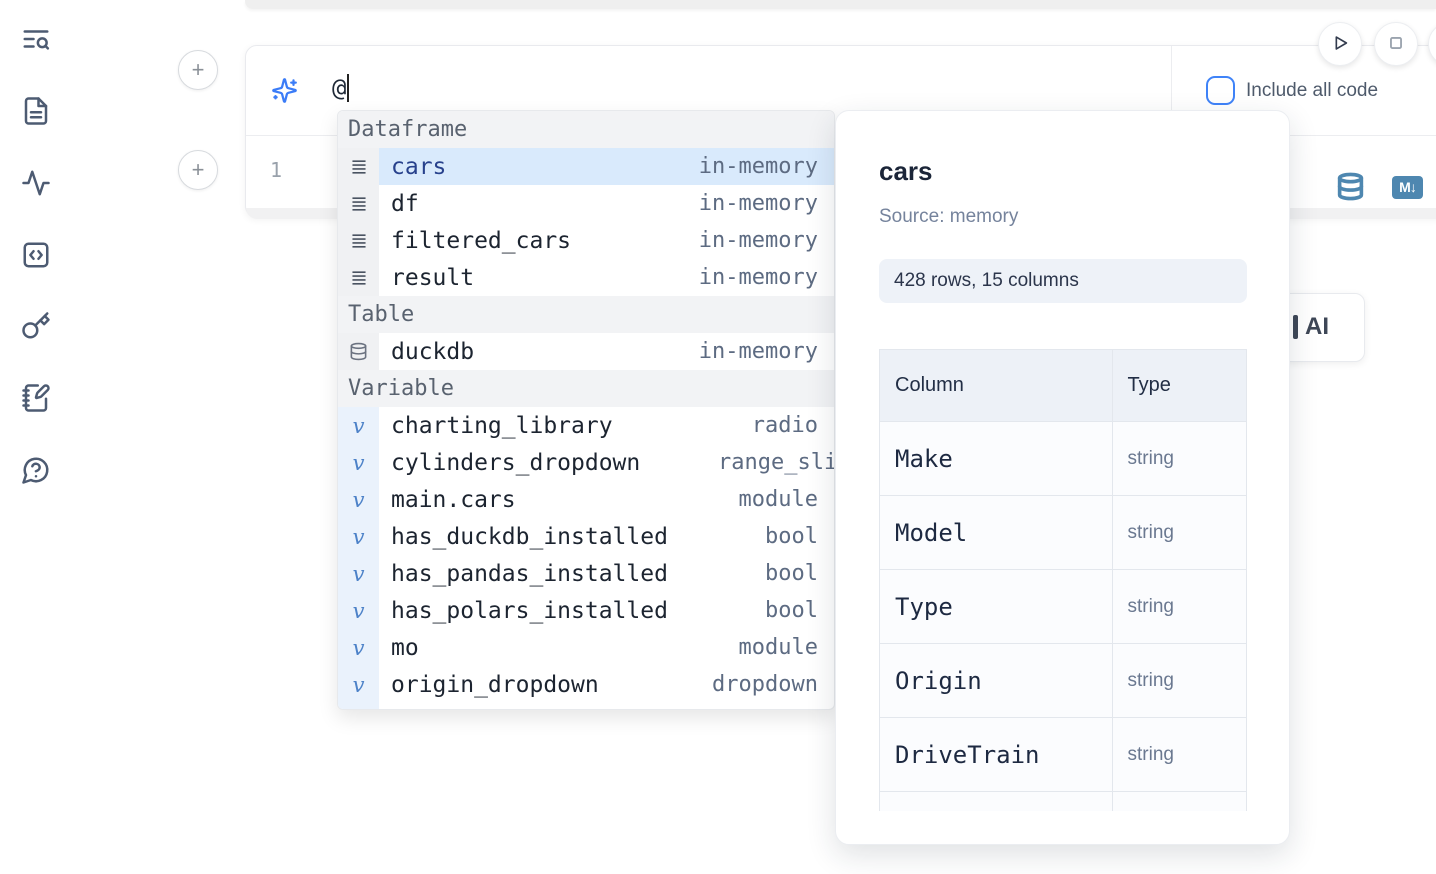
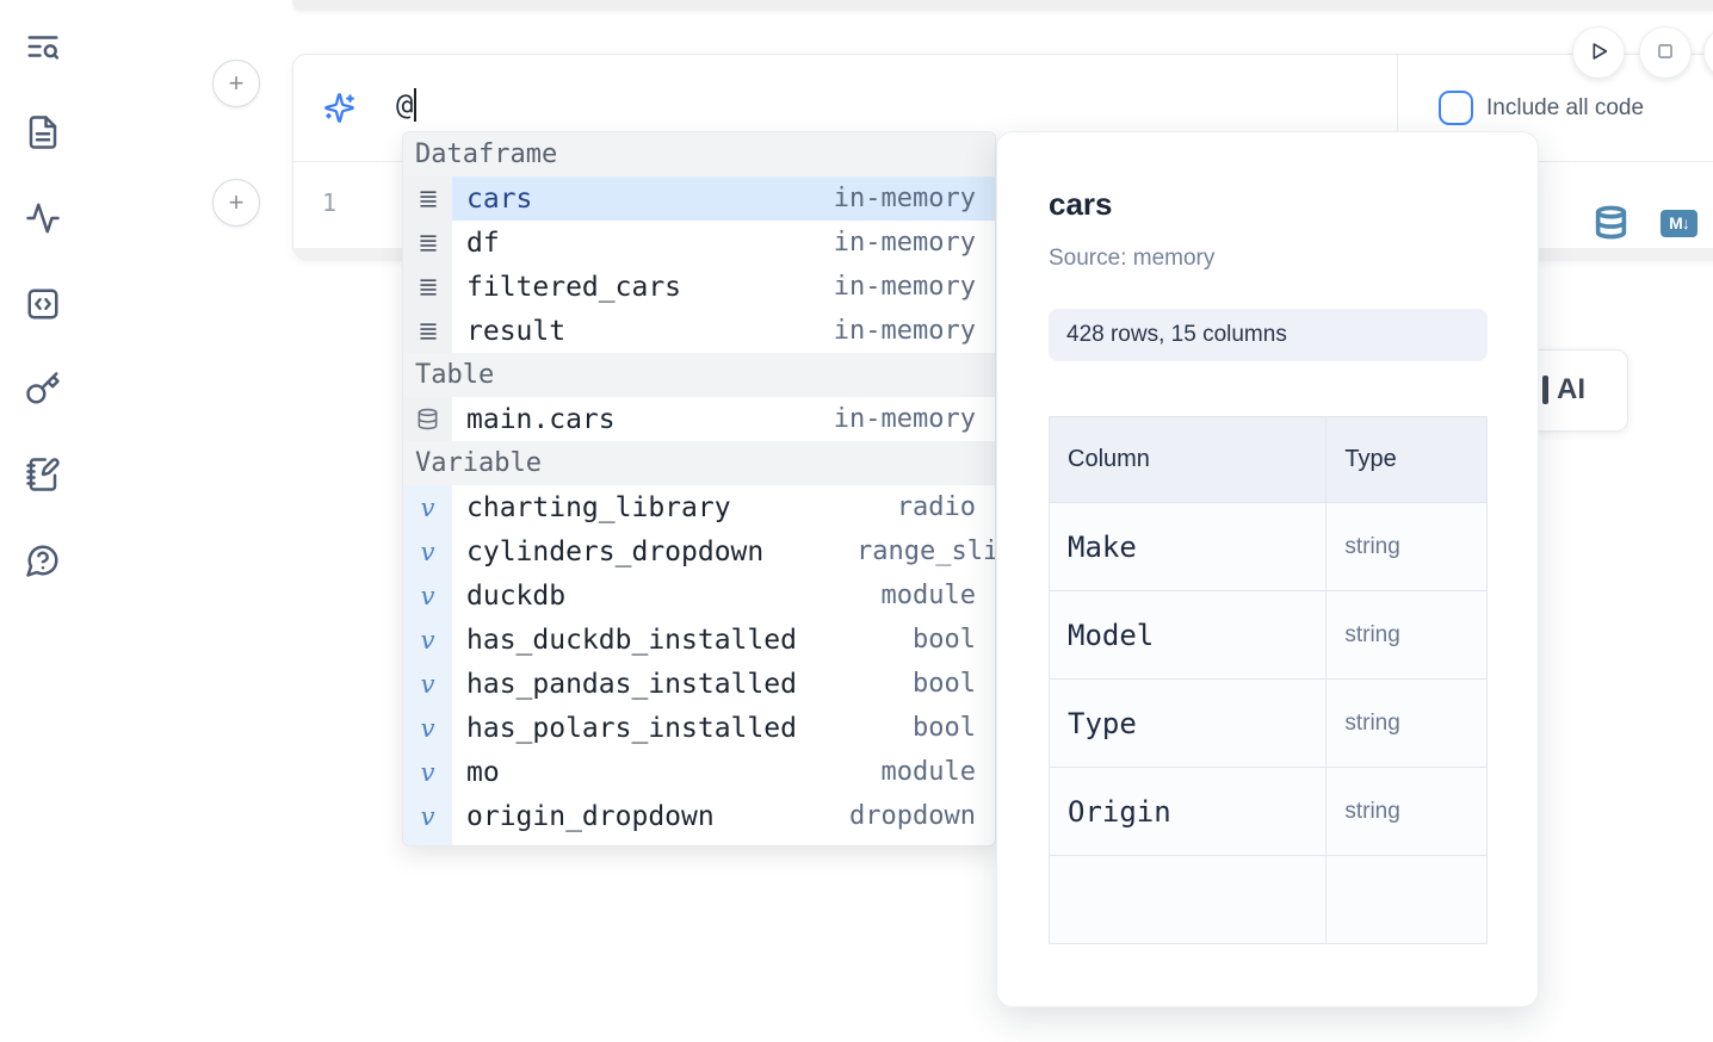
  +
  +
  @
  Include all code
  1
  M↓
  AI
  Dataframe
  cars
  in-memory
  df
  in-memory
  filtered_cars
  in-memory
  result
  in-memory
  Table
- duckdb
+ main.cars
  in-memory
  Variable
  v
  charting_library
  radio
  v
  cylinders_dropdown
  range_sli
  v
- main.cars
+ duckdb
  module
  v
  has_duckdb_installed
  bool
  v
  has_pandas_installed
  bool
  v
  has_polars_installed
  bool
  v
  mo
  module
  v
  origin_dropdown
  dropdown
  cars
  Source: memory
  428 rows, 15 columns
  Column	Type
  Make	string
  Model	string
  Type	string
  Origin	string
- DriveTrain	string
